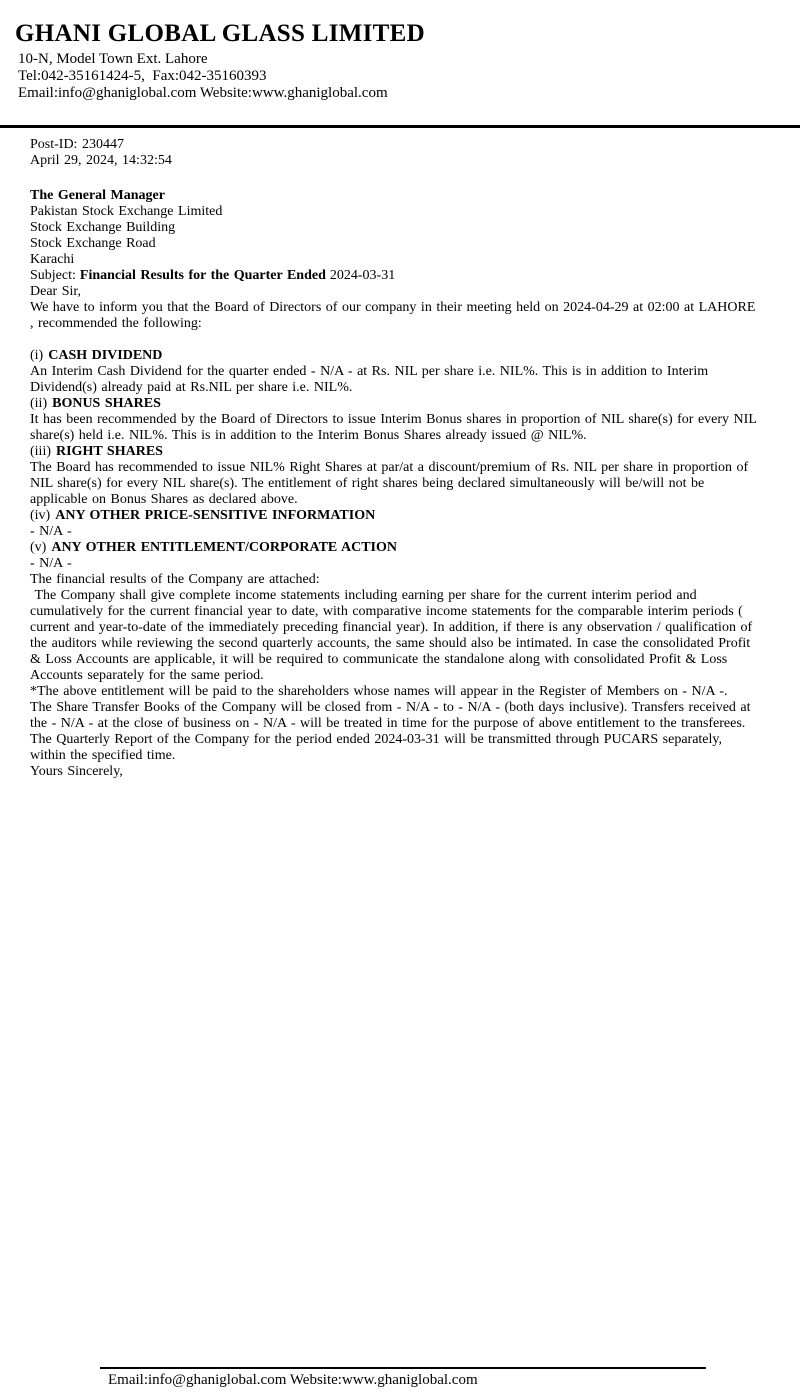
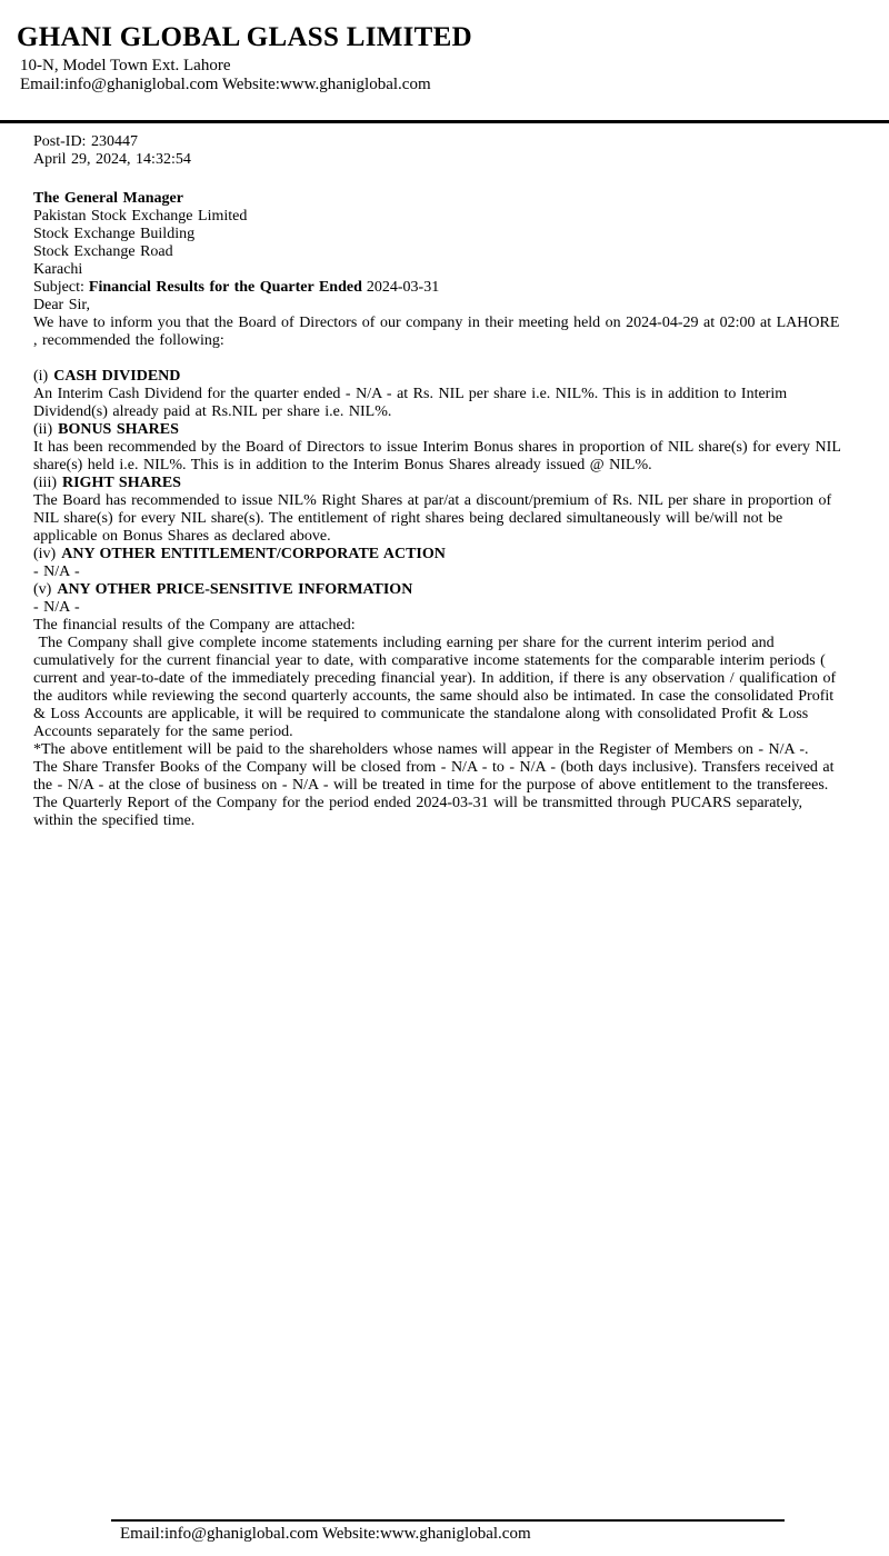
  GHANI GLOBAL GLASS LIMITED
  10-N, Model Town Ext. Lahore
- Tel:042-35161424-5, Fax:042-35160393
  Email:info@ghaniglobal.com Website:www.ghaniglobal.com
  Post-ID: 230447
  April 29, 2024, 14:32:54
  The General Manager
  Pakistan Stock Exchange Limited
  Stock Exchange Building
  Stock Exchange Road
  Karachi
  Subject: Financial Results for the Quarter Ended 2024-03-31
  Dear Sir,
  We have to inform you that the Board of Directors of our company in their meeting held on 2024-04-29 at 02:00 at LAHORE , recommended the following:
  (i) CASH DIVIDEND
  An Interim Cash Dividend for the quarter ended - N/A - at Rs. NIL per share i.e. NIL%. This is in addition to Interim Dividend(s) already paid at Rs.NIL per share i.e. NIL%.
  (ii) BONUS SHARES
  It has been recommended by the Board of Directors to issue Interim Bonus shares in proportion of NIL share(s) for every NIL share(s) held i.e. NIL%. This is in addition to the Interim Bonus Shares already issued @ NIL%.
  (iii) RIGHT SHARES
  The Board has recommended to issue NIL% Right Shares at par/at a discount/premium of Rs. NIL per share in proportion of NIL share(s) for every NIL share(s). The entitlement of right shares being declared simultaneously will be/will not be applicable on Bonus Shares as declared above.
- (iv) ANY OTHER PRICE-SENSITIVE INFORMATION
+ (iv) ANY OTHER ENTITLEMENT/CORPORATE ACTION
  - N/A -
- (v) ANY OTHER ENTITLEMENT/CORPORATE ACTION
+ (v) ANY OTHER PRICE-SENSITIVE INFORMATION
  - N/A -
  The financial results of the Company are attached:
  The Company shall give complete income statements including earning per share for the current interim period and cumulatively for the current financial year to date, with comparative income statements for the comparable interim periods ( current and year-to-date of the immediately preceding financial year). In addition, if there is any observation / qualification of the auditors while reviewing the second quarterly accounts, the same should also be intimated. In case the consolidated Profit & Loss Accounts are applicable, it will be required to communicate the standalone along with consolidated Profit & Loss Accounts separately for the same period.
  *The above entitlement will be paid to the shareholders whose names will appear in the Register of Members on - N/A -.
  The Share Transfer Books of the Company will be closed from - N/A - to - N/A - (both days inclusive). Transfers received at the - N/A - at the close of business on - N/A - will be treated in time for the purpose of above entitlement to the transferees.
  The Quarterly Report of the Company for the period ended 2024-03-31 will be transmitted through PUCARS separately, within the specified time.
- Yours Sincerely,
  Email:info@ghaniglobal.com Website:www.ghaniglobal.com
